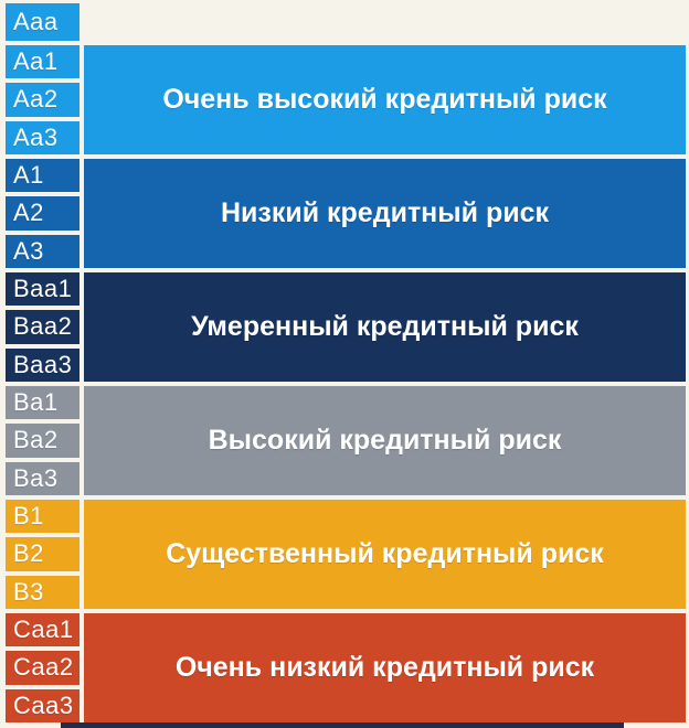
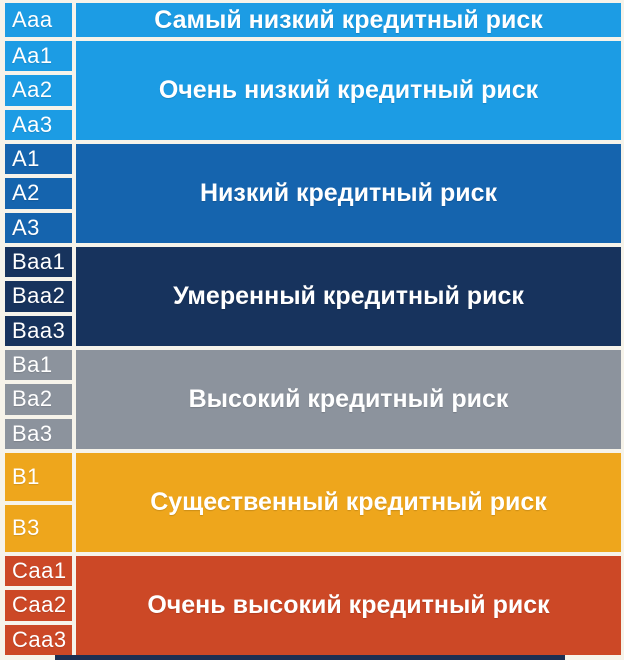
  Aaa
+ Самый низкий кредитный риск
  Aa1
  Aa2
  Aa3
- Очень высокий кредитный риск
+ Очень низкий кредитный риск
  A1
  A2
  A3
  Низкий кредитный риск
  Baa1
  Baa2
  Baa3
  Умеренный кредитный риск
  Ba1
  Ba2
  Ba3
  Высокий кредитный риск
  B1
- B2
  B3
  Существенный кредитный риск
  Caa1
  Caa2
  Caa3
- Очень низкий кредитный риск
+ Очень высокий кредитный риск
